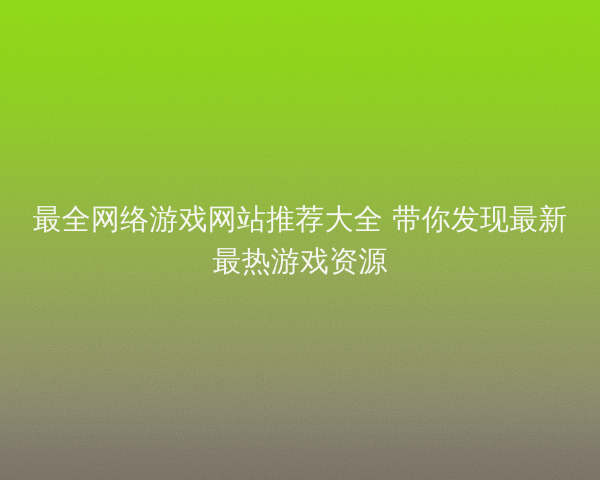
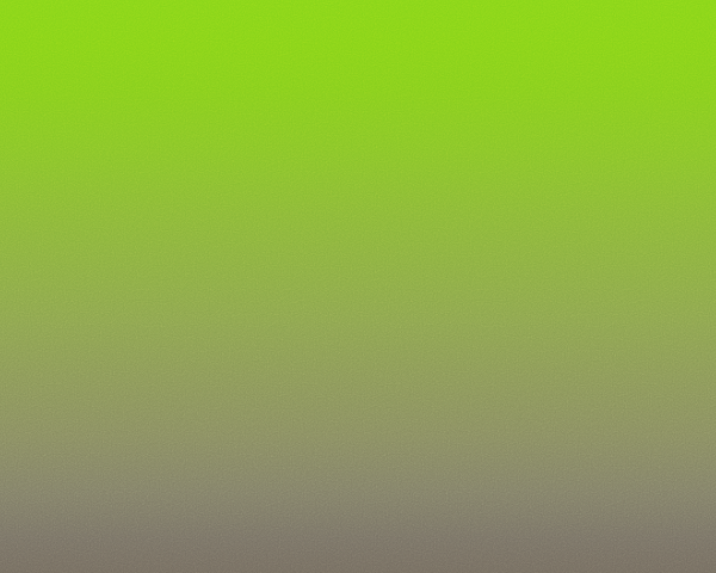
- 最全网络游戏网站推荐大全 带你发现最新最热游戏资源
